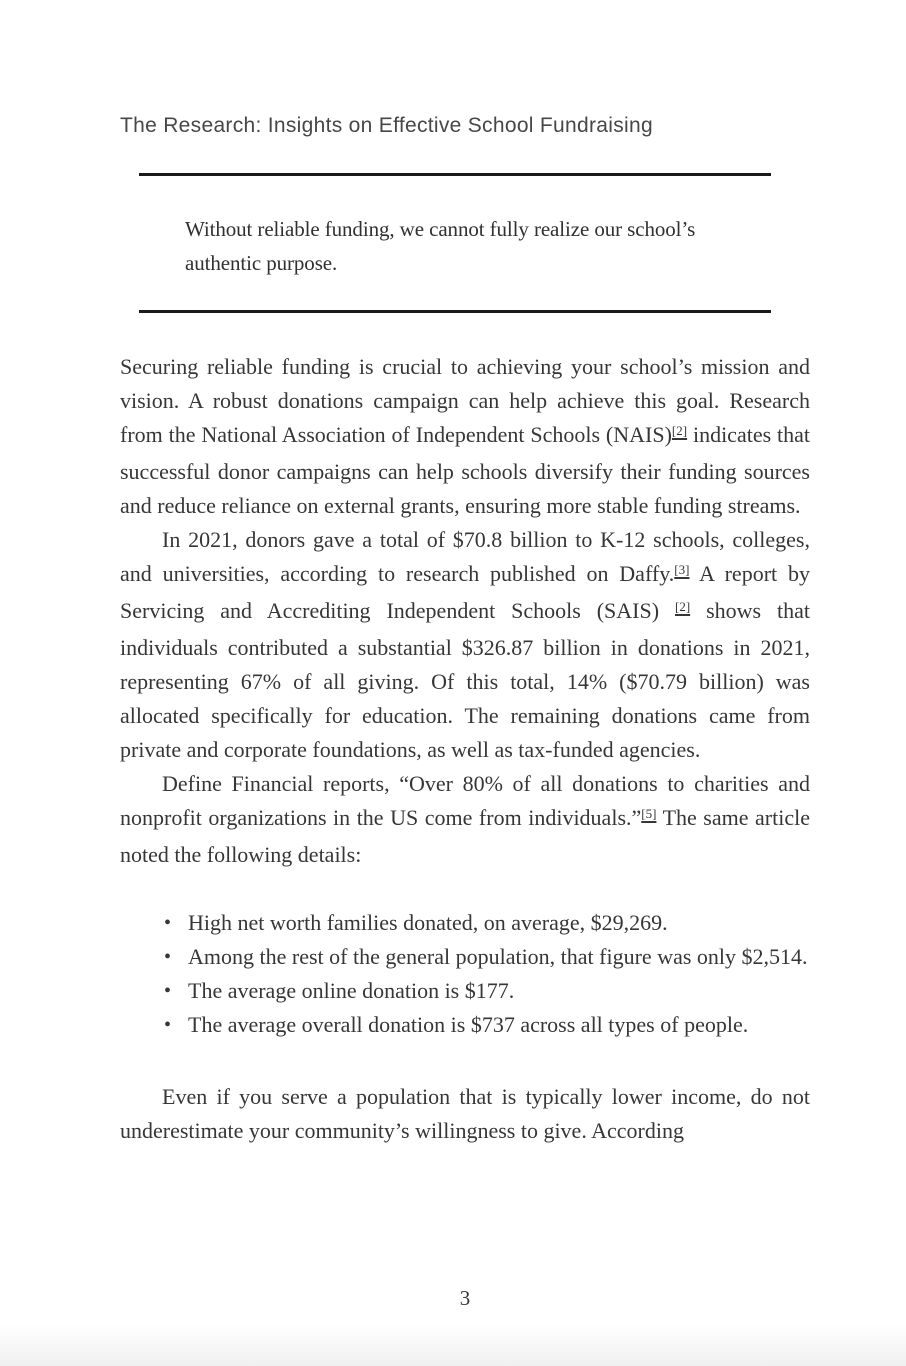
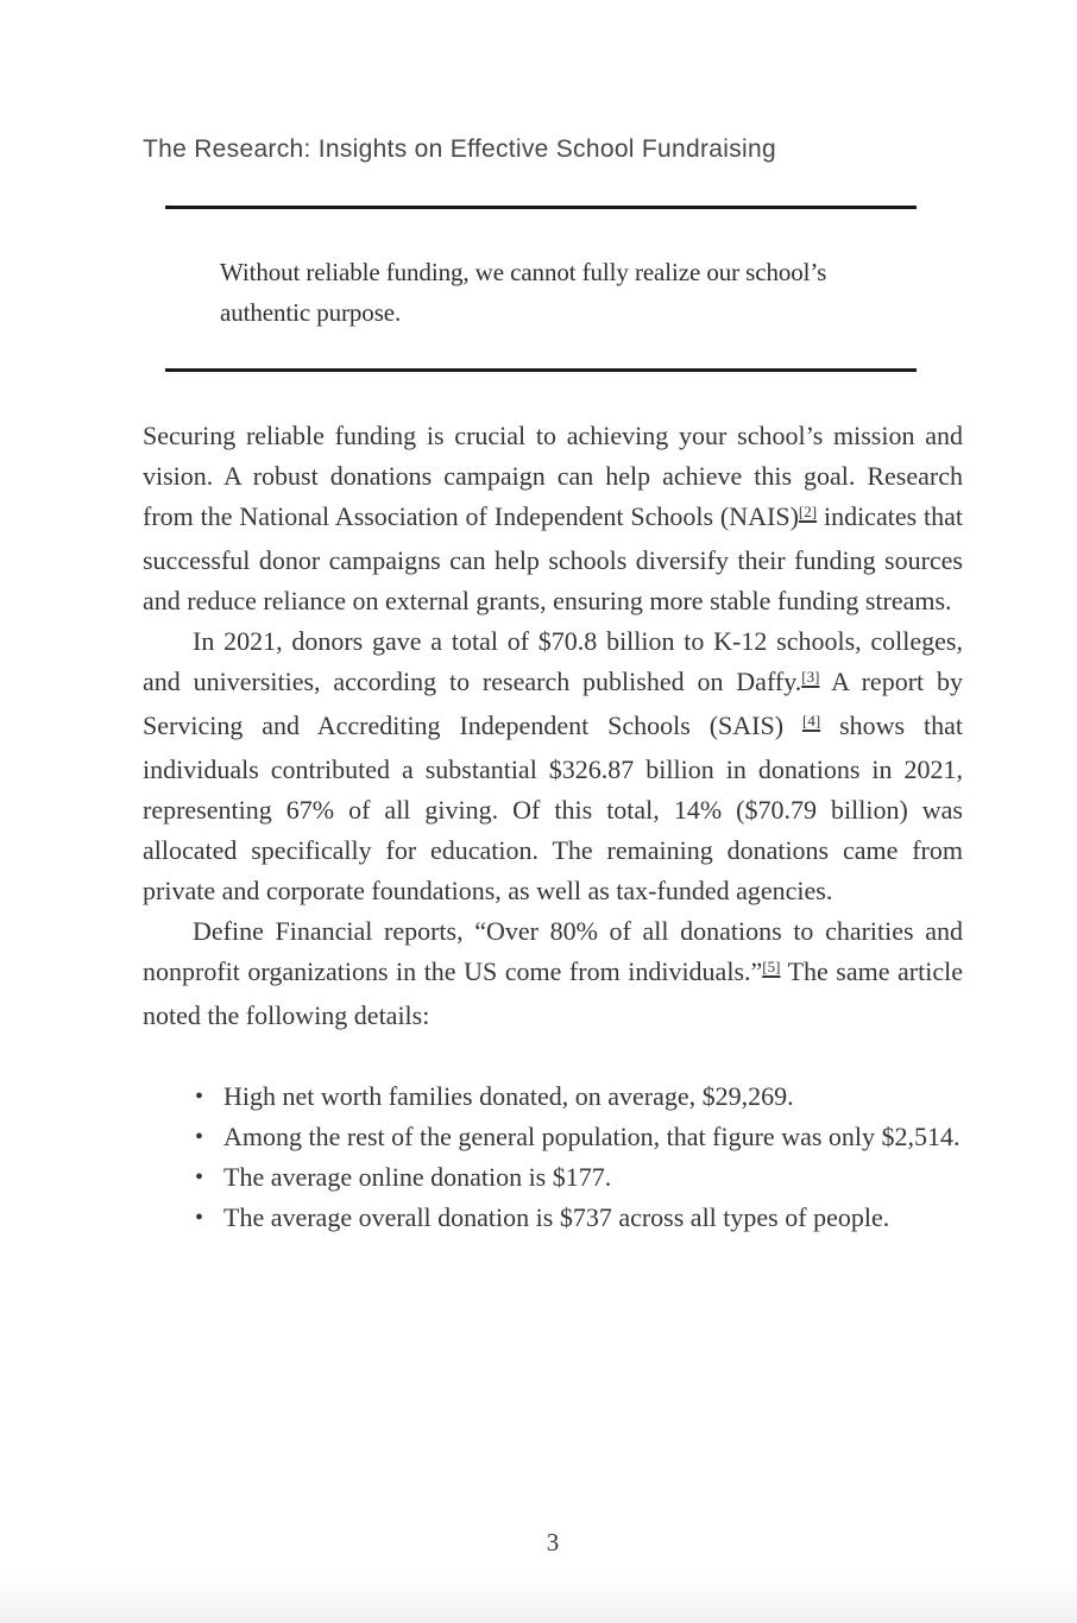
  The Research: Insights on Effective School Fundraising
  Without reliable funding, we cannot fully realize our school’s authentic purpose.
  Securing reliable funding is crucial to achieving your school’s mission and vision. A robust donations campaign can help achieve this goal. Research from the National Association of Independent Schools (NAIS)[2] indicates that successful donor campaigns can help schools diversify their funding sources and reduce reliance on external grants, ensuring more stable funding streams.
- In 2021, donors gave a total of $70.8 billion to K-12 schools, colleges, and universities, according to research published on Daffy.[3] A report by Servicing and Accrediting Independent Schools (SAIS) [2] shows that individuals contributed a substantial $326.87 billion in donations in 2021, representing 67% of all giving. Of this total, 14% ($70.79 billion) was allocated specifically for education. The remaining donations came from private and corporate foundations, as well as tax-funded agencies.
+ In 2021, donors gave a total of $70.8 billion to K-12 schools, colleges, and universities, according to research published on Daffy.[3] A report by Servicing and Accrediting Independent Schools (SAIS) [4] shows that individuals contributed a substantial $326.87 billion in donations in 2021, representing 67% of all giving. Of this total, 14% ($70.79 billion) was allocated specifically for education. The remaining donations came from private and corporate foundations, as well as tax-funded agencies.
  Define Financial reports, “Over 80% of all donations to charities and nonprofit organizations in the US come from individuals.”[5] The same article noted the following details:
  •
  High net worth families donated, on average, $29,269.
  •
  Among the rest of the general population, that figure was only $2,514.
  •
  The average online donation is $177.
  •
  The average overall donation is $737 across all types of people.
- Even if you serve a population that is typically lower income, do not underestimate your community’s willingness to give. According
  3
